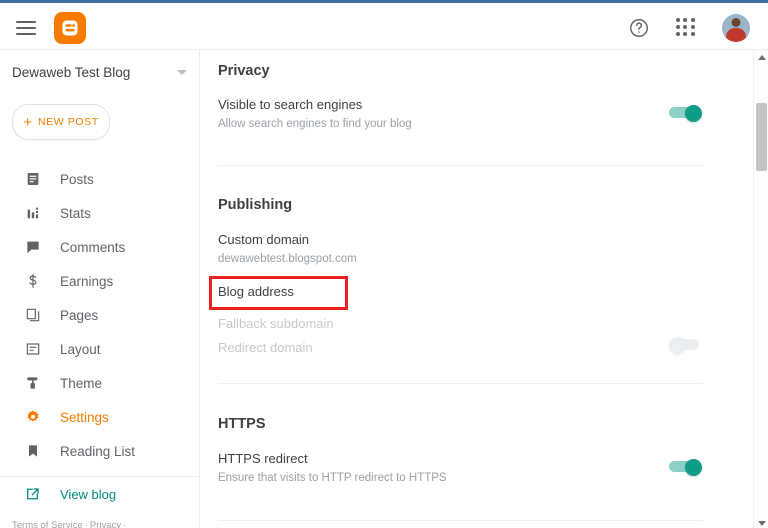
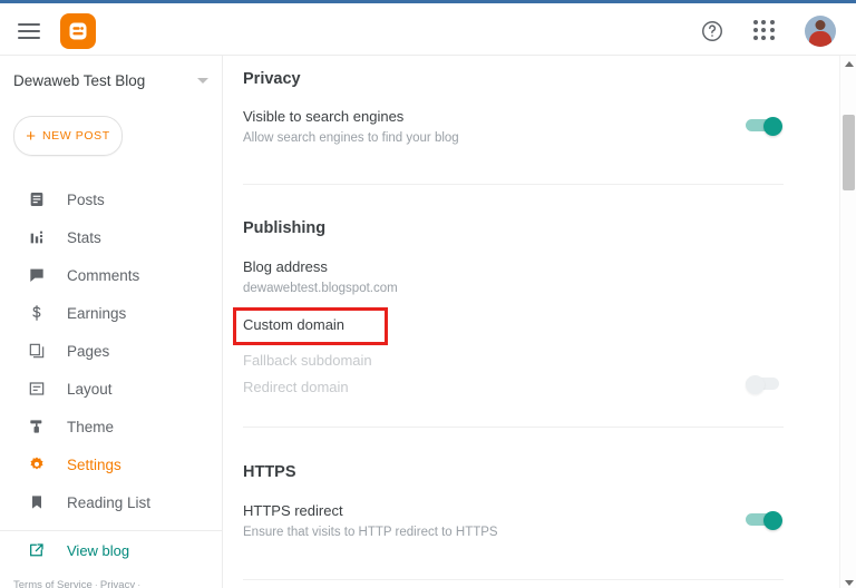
  Dewaweb Test Blog
  +
  NEW POST
  Posts
  Stats
  Comments
  Earnings
  Pages
  Layout
  Theme
  Settings
  Reading List
  View blog
  Terms of Service · Privacy ·
  Privacy
  Visible to search engines
  Allow search engines to find your blog
  Publishing
- Custom domain
+ Blog address
  dewawebtest.blogspot.com
- Blog address
+ Custom domain
  Fallback subdomain
  Redirect domain
  HTTPS
  HTTPS redirect
  Ensure that visits to HTTP redirect to HTTPS
